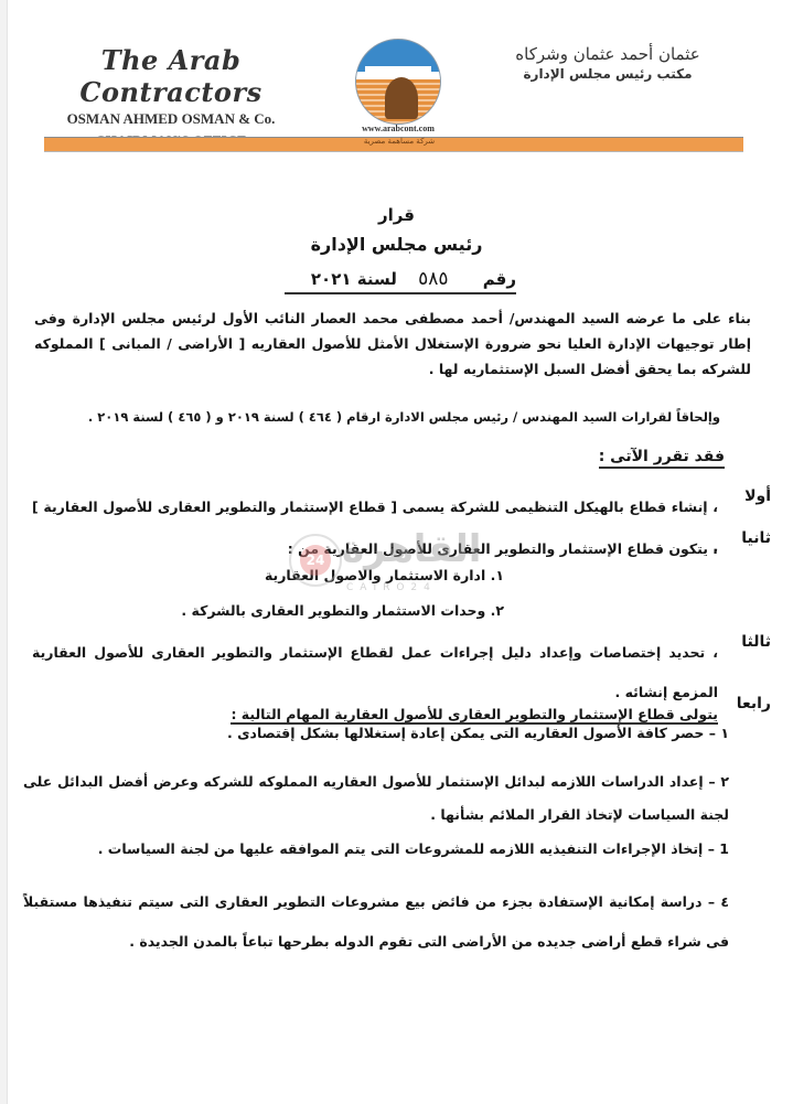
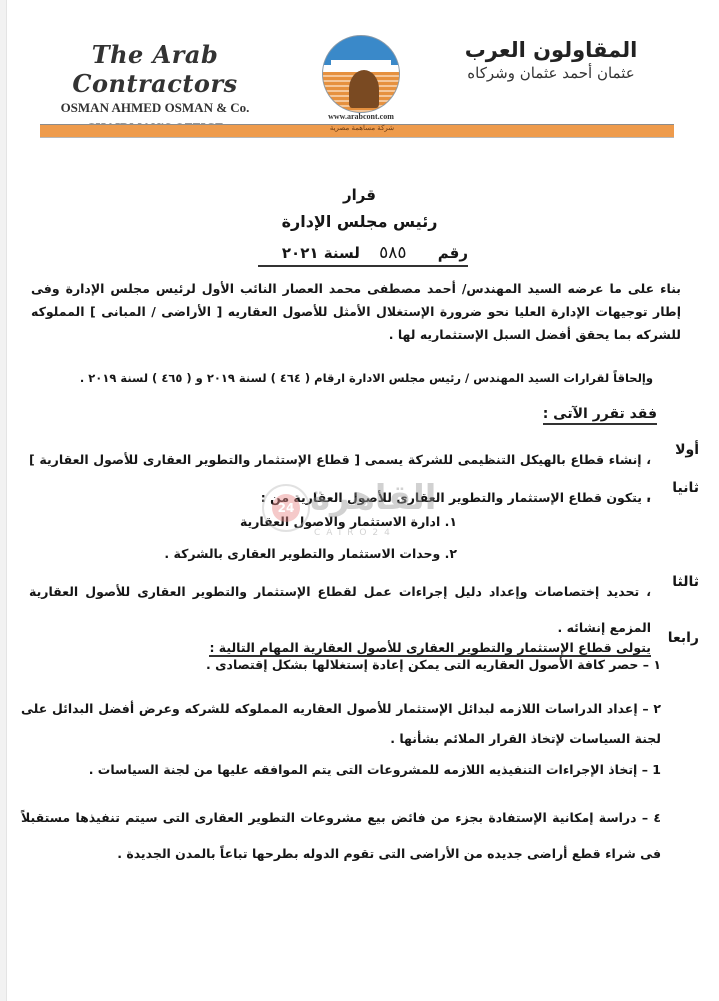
  The Arab Contractors
  OSMAN AHMED OSMAN & Co.
  www.arabcont.com
+ المقاولون العرب
  عثمان أحمد عثمان وشركاه
- مكتب رئيس مجلس الإدارة
  شركة مساهمة مصرية
  قرار
  رئيس مجلس الإدارة
  رقم ٥٨٥ لسنة ٢٠٢١
  بناء على ما عرضه السيد المهندس/ أحمد مصطفى محمد العصار النائب الأول لرئيس مجلس الإدارة وفى إطار توجيهات الإدارة العليا نحو ضرورة الإستغلال الأمثل للأصول العقاريه [ الأراضى / المبانى ] المملوكه للشركه بما يحقق أفضل السبل الإستثماريه لها .
  وإلحاقاً لقرارات السيد المهندس / رئيس مجلس الادارة ارقام ( ٤٦٤ ) لسنة ٢٠١٩ و ( ٤٦٥ ) لسنة ٢٠١٩ .
  فقد تقرر الآتى :
  أولا
  ، إنشاء قطاع بالهيكل التنظيمى للشركة يسمى [ قطاع الإستثمار والتطوير العقارى للأصول العقارية ] .
  ثانيا
  ، يتكون قطاع الإستثمار والتطوير العقارى للأصول العقارية من :
  ١. ادارة الاستثمار والاصول العقارية
  ٢. وحدات الاستثمار والتطوير العقارى بالشركة .
  24
  القاهرة
  CAIRO24
  ثالثا
  ، تحديد إختصاصات وإعداد دليل إجراءات عمل لقطاع الإستثمار والتطوير العقارى للأصول العقارية المزمع إنشائه .
  رابعا
  يتولى قطاع الإستثمار والتطوير العقارى للأصول العقارية المهام التالية :
  ١ – حصر كافة الأصول العقاريه التى يمكن إعادة إستغلالها بشكل إقتصادى .
  ٢ – إعداد الدراسات اللازمه لبدائل الإستثمار للأصول العقاريه المملوكه للشركه وعرض أفضل البدائل على لجنة السياسات لإتخاذ القرار الملائم بشأنها .
  1 – إتخاذ الإجراءات التنفيذيه اللازمه للمشروعات التى يتم الموافقه عليها من لجنة السياسات .
  ٤ – دراسة إمكانية الإستفادة بجزء من فائض بيع مشروعات التطوير العقارى التى سيتم تنفيذها مستقبلاً فى شراء قطع أراضى جديده من الأراضى التى تقوم الدوله بطرحها تباعاً بالمدن الجديدة .
